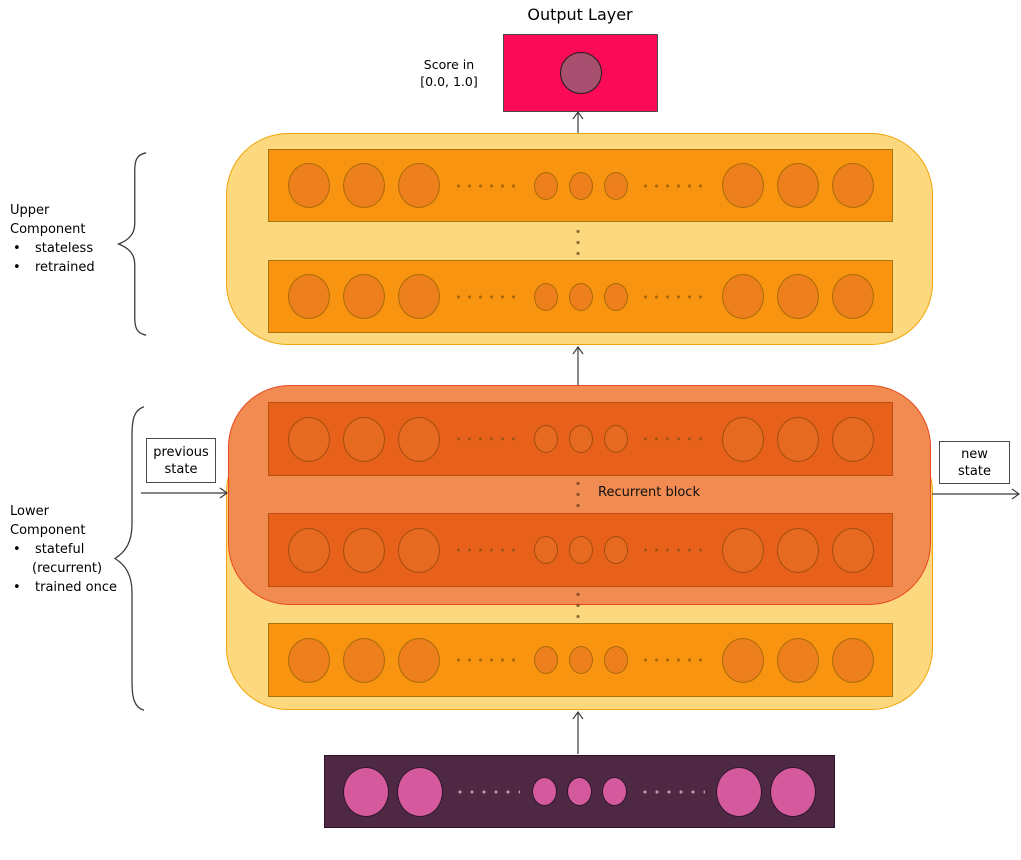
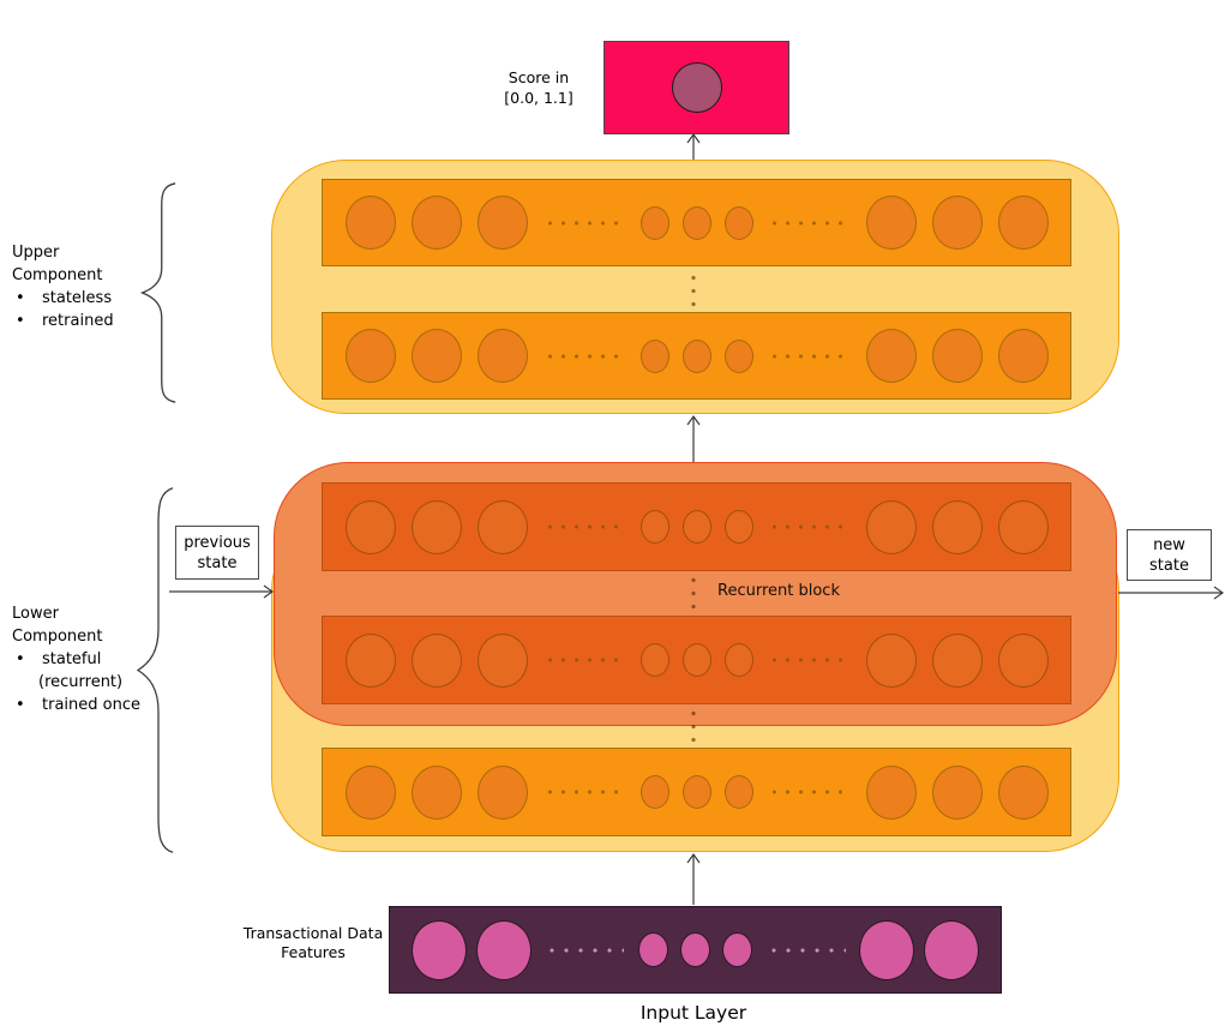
- Output Layer
  Score in
- [0.0, 1.0]
+ [0.0, 1.1]
  Recurrent block
  previous
  state
  new
  state
  Upper
  Component
  •
  stateless
  •
  retrained
  Lower
  Component
  •
  stateful
  (recurrent)
  •
  trained once
+ Transactional Data
+ Features
+ Input Layer
